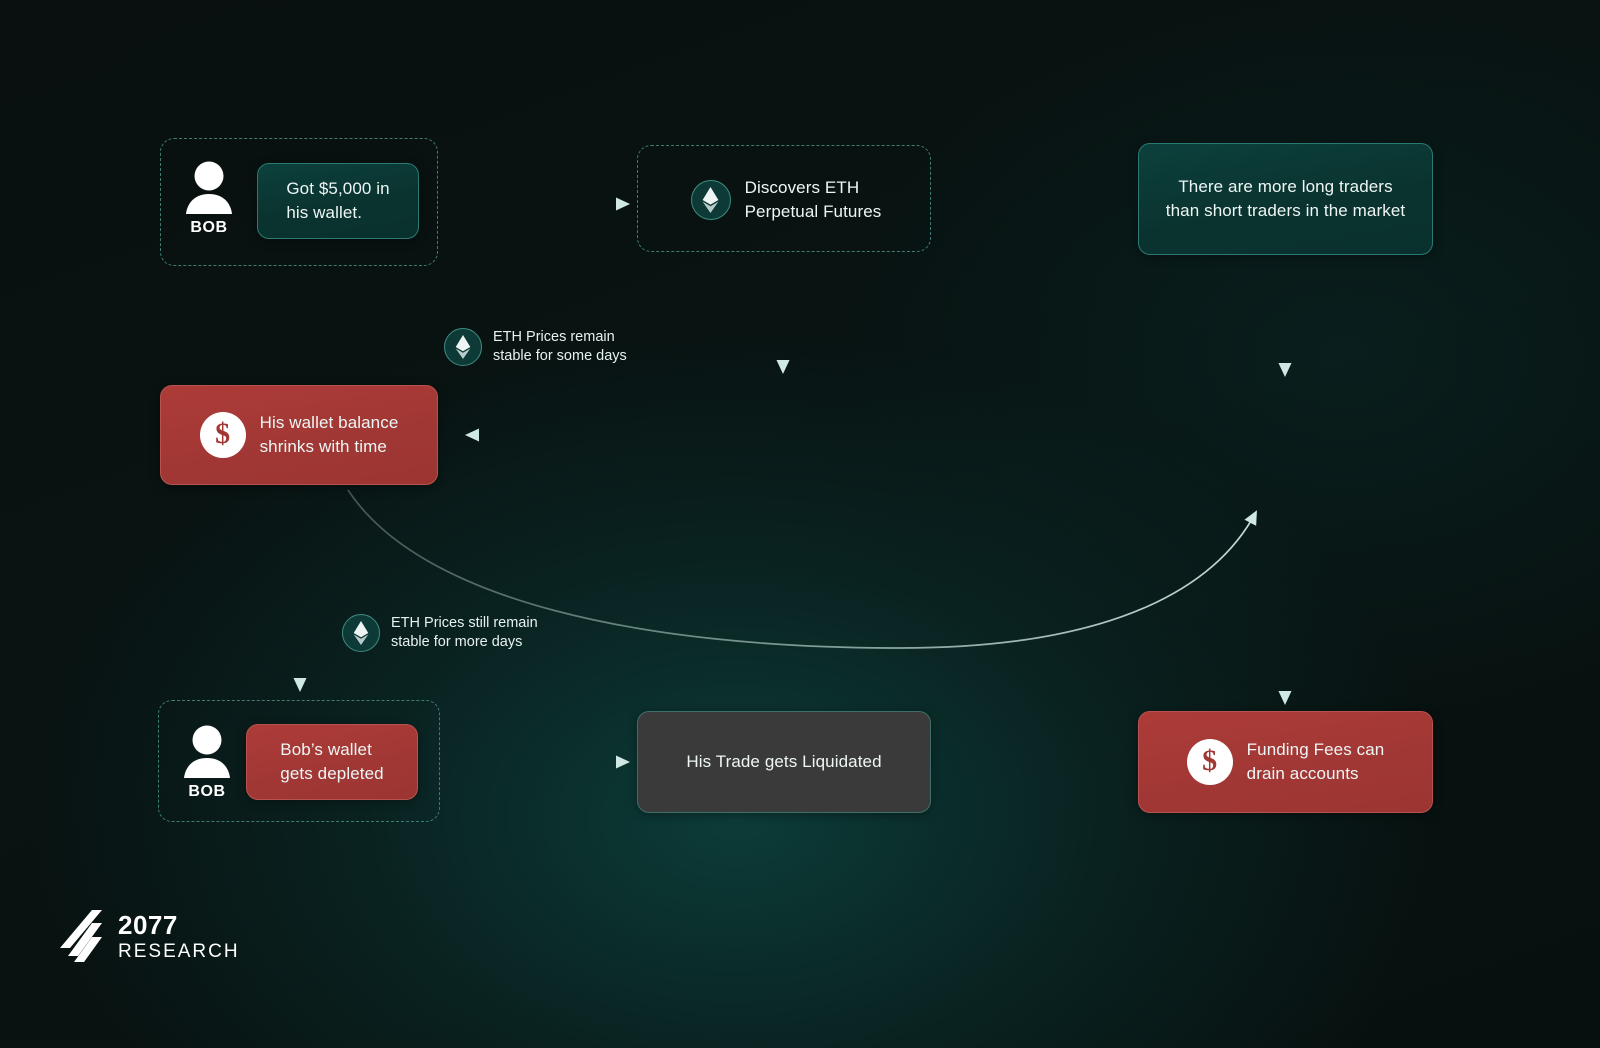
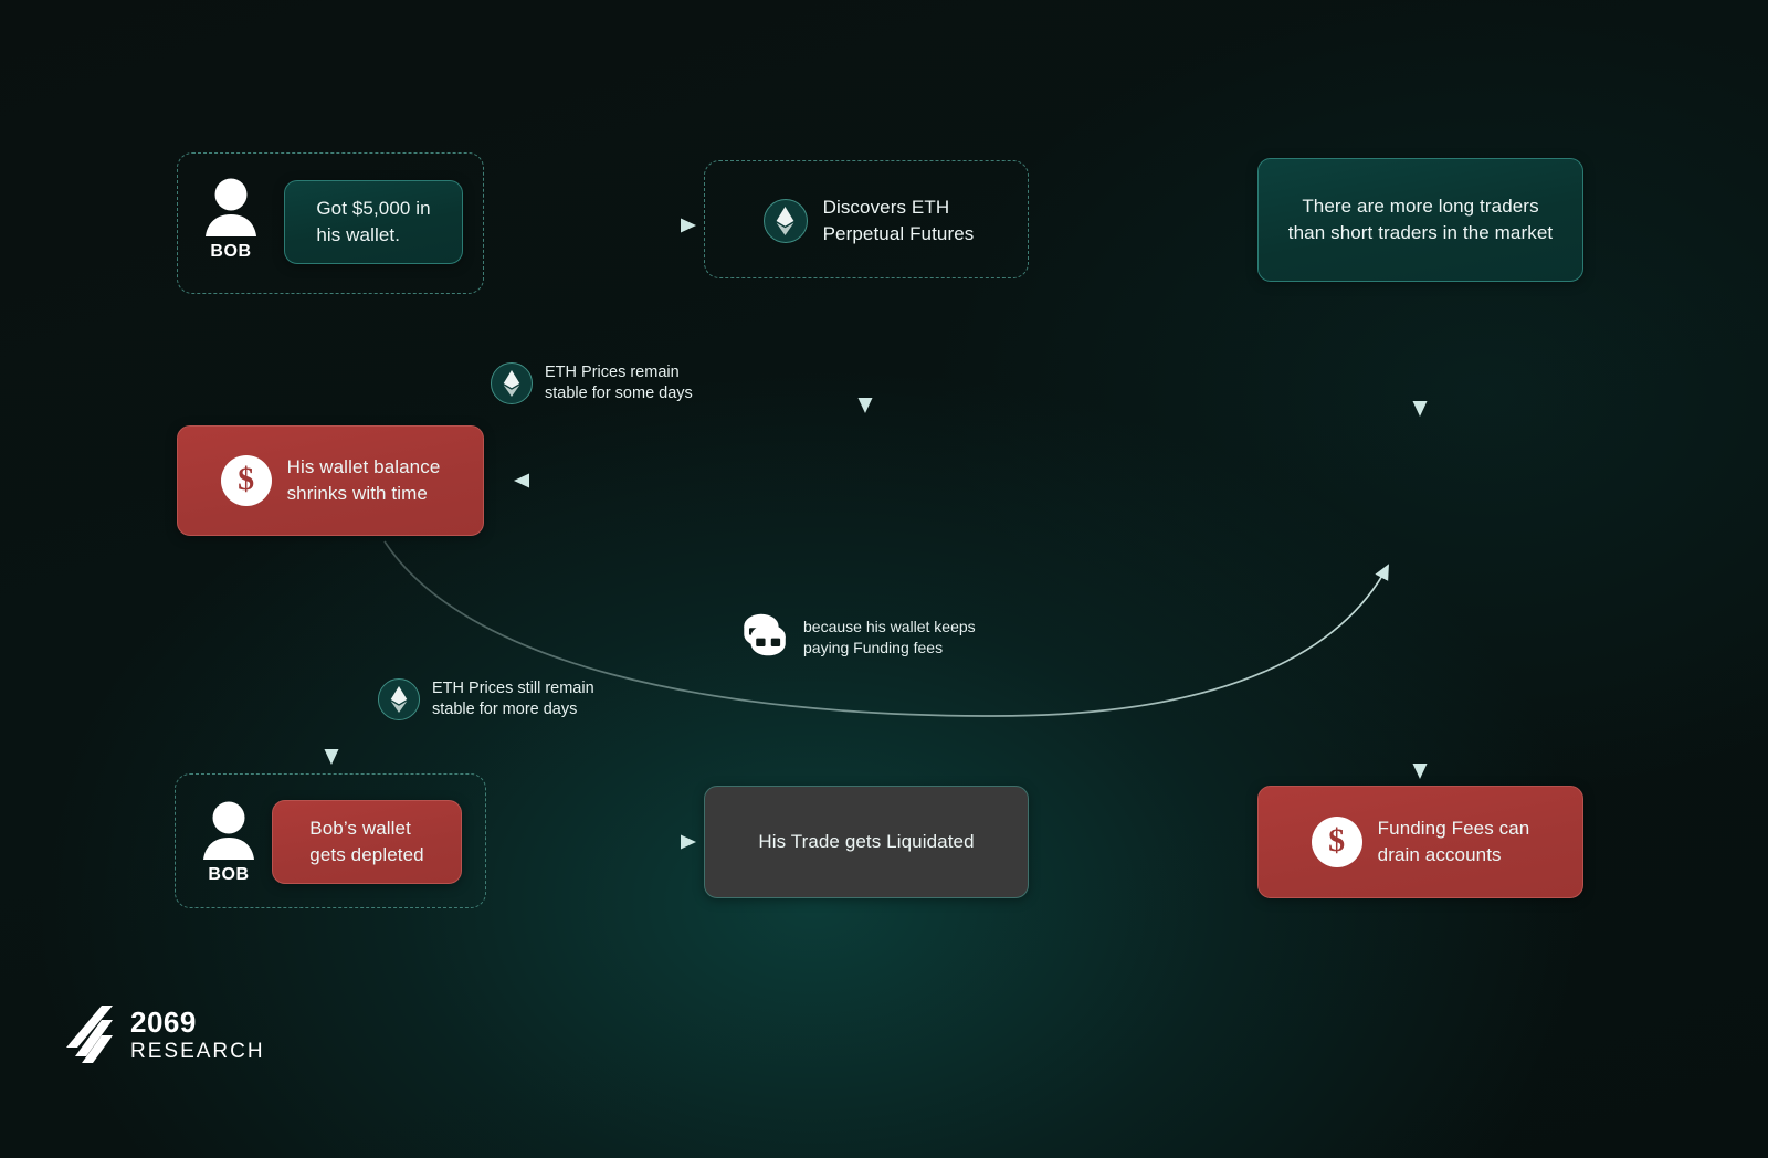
  BOB
  Got $5,000 in
  his wallet.
  Discovers ETH
  Perpetual Futures
  There are more long traders
  than short traders in the market
  ETH Prices remain
  stable for some days
  $
  His wallet balance
  shrinks with time
+ because his wallet keeps
+ paying Funding fees
  ETH Prices still remain
  stable for more days
  BOB
  Bob’s wallet
  gets depleted
  His Trade gets Liquidated
  $
  Funding Fees can
  drain accounts
- 2077
+ 2069
  RESEARCH
